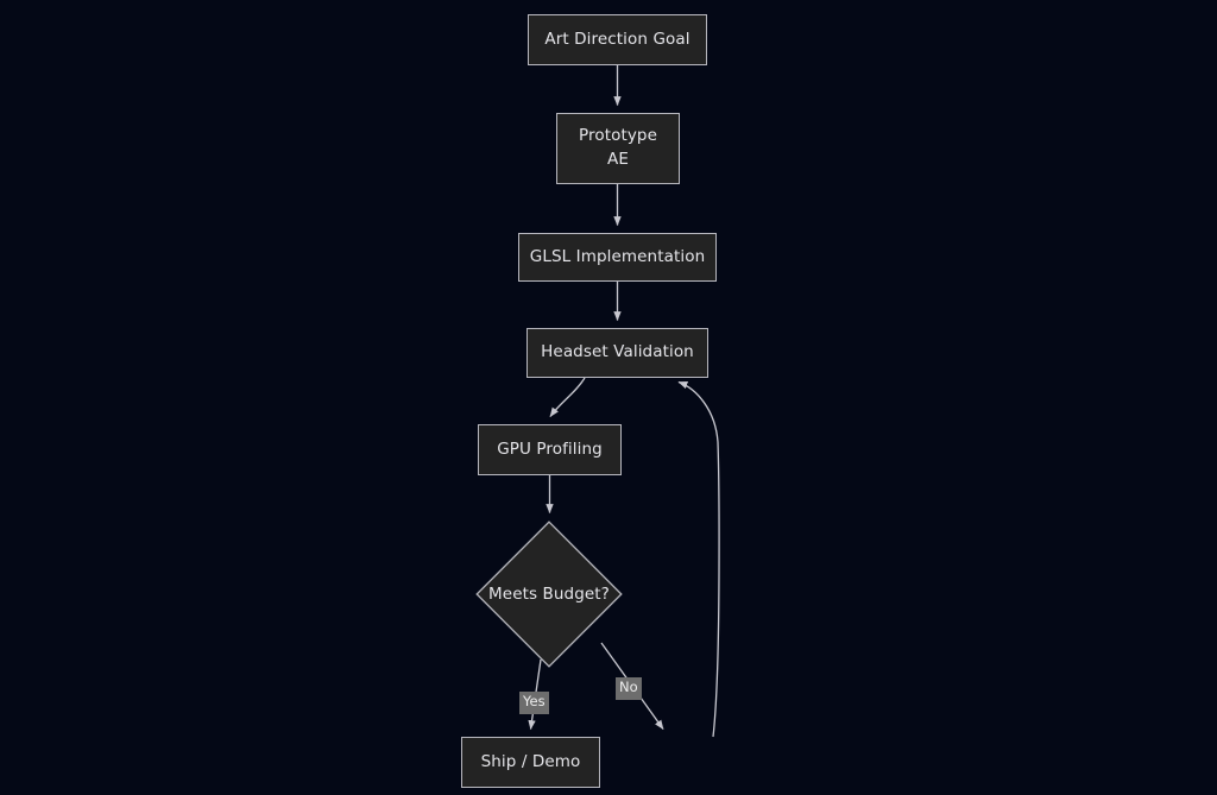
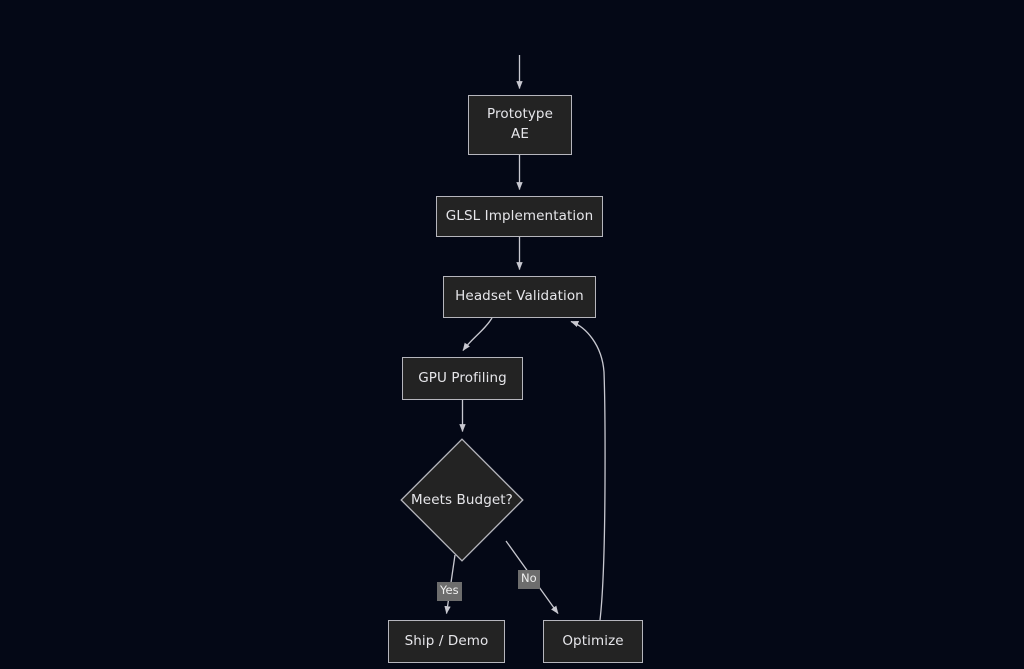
- Art Direction Goal
  Prototype
  AE
  GLSL Implementation
  Headset Validation
  GPU Profiling
  Meets Budget?
  Ship / Demo
+ Optimize
  Yes
  No
